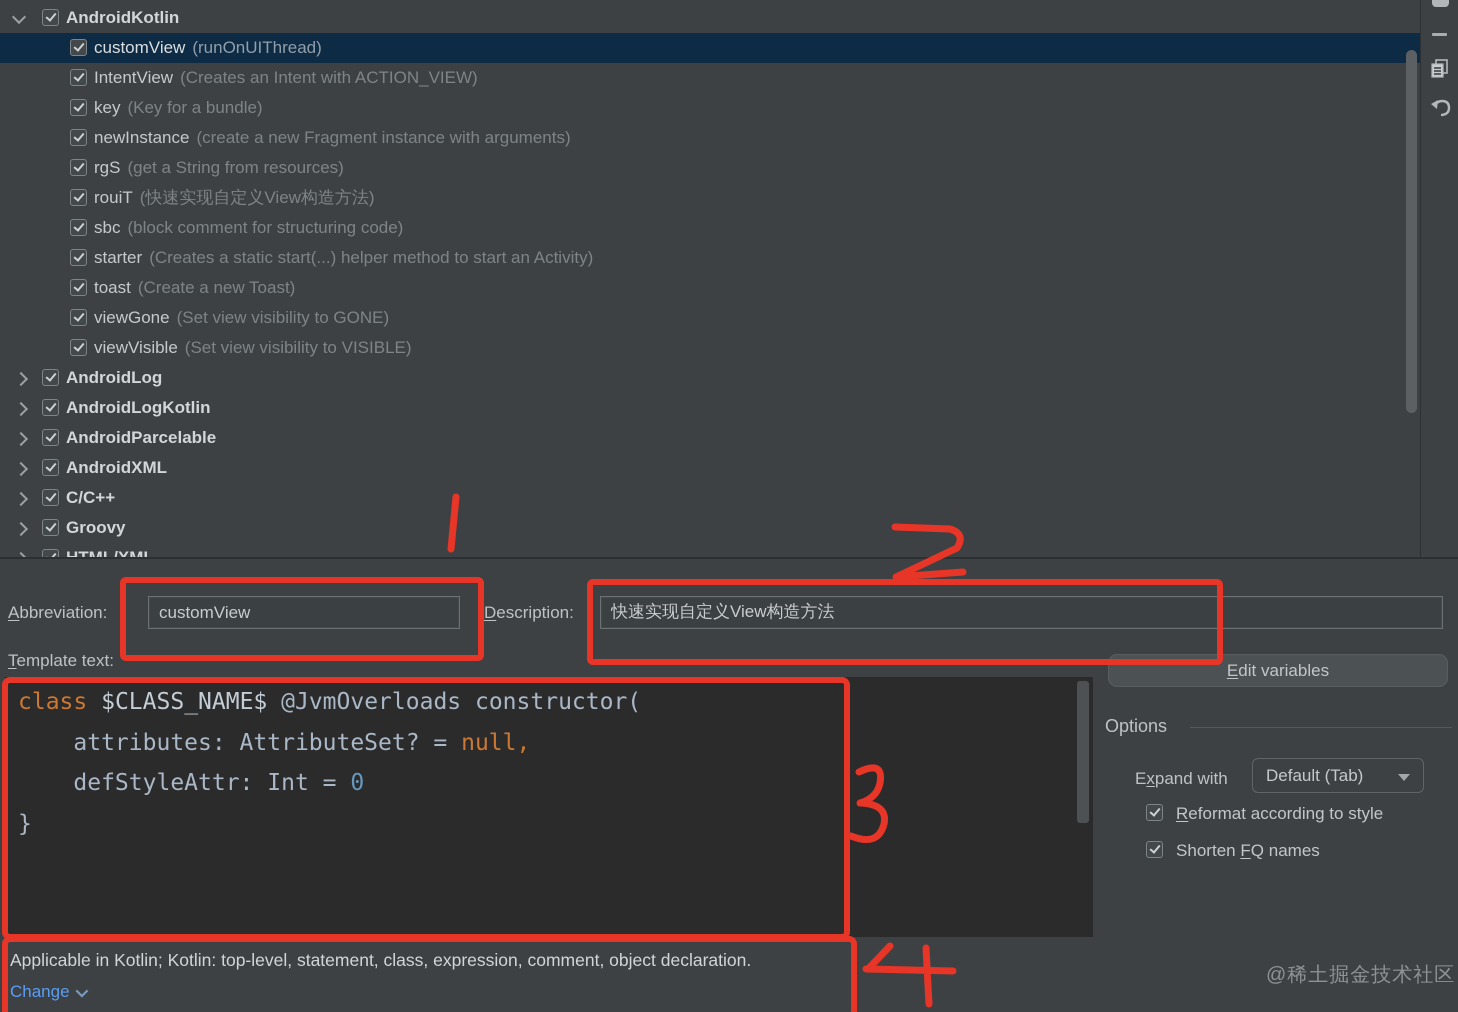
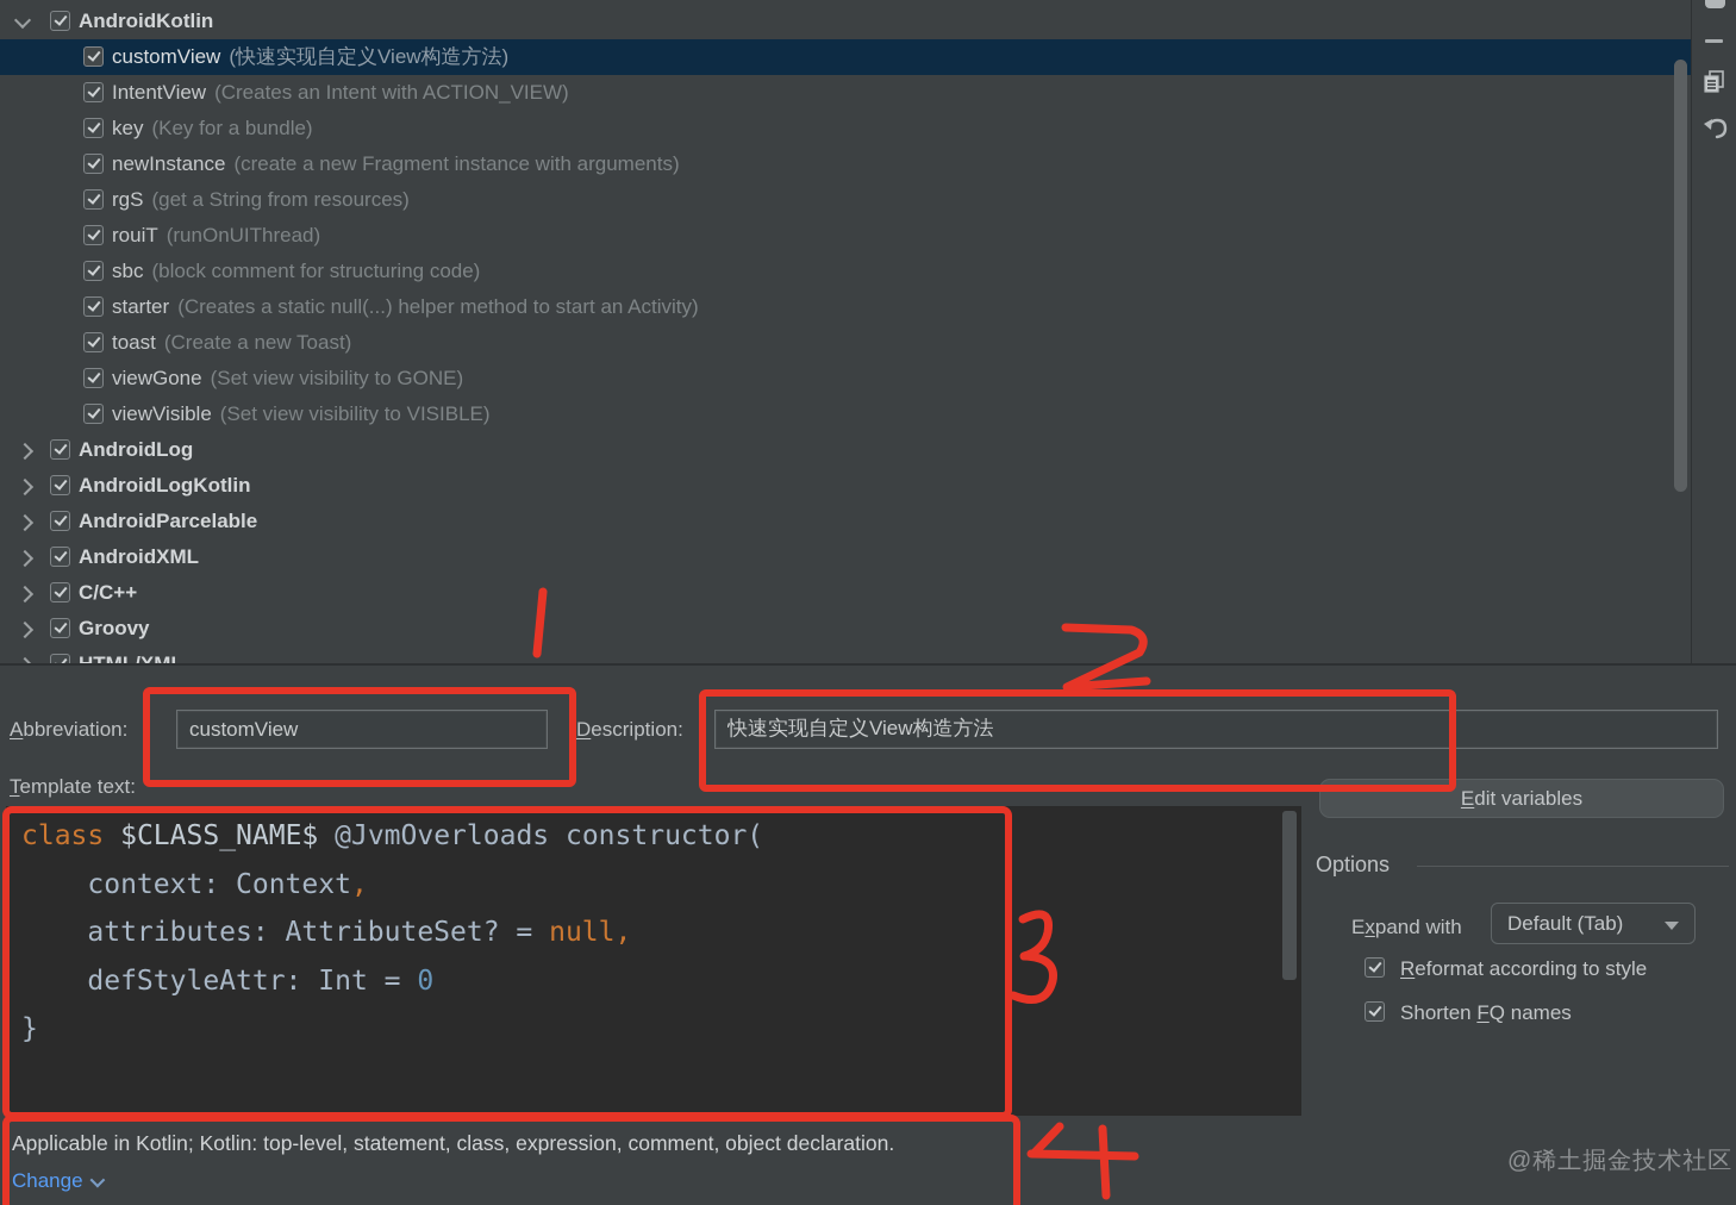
  AndroidKotlin
- customView (runOnUIThread)
+ customView (快速实现自定义View构造方法)
  IntentView (Creates an Intent with ACTION_VIEW)
  key (Key for a bundle)
  newInstance (create a new Fragment instance with arguments)
  rgS (get a String from resources)
- rouiT (快速实现自定义View构造方法)
+ rouiT (runOnUIThread)
  sbc (block comment for structuring code)
- starter (Creates a static start(...) helper method to start an Activity)
+ starter (Creates a static null(...) helper method to start an Activity)
  toast (Create a new Toast)
  viewGone (Set view visibility to GONE)
  viewVisible (Set view visibility to VISIBLE)
  AndroidLog
  AndroidLogKotlin
  AndroidParcelable
  AndroidXML
  C/C++
  Groovy
  Abbreviation:
  customView
  Description:
  快速实现自定义View构造方法
  Template text:
  class $CLASS_NAME$ @JvmOverloads constructor(
+ context: Context,
  attributes: AttributeSet? = null,
  defStyleAttr: Int = 0
  }
  Edit variables
  Options
  Expand with
  Default (Tab)
  Reformat according to style
  Shorten FQ names
  Applicable in Kotlin; Kotlin: top-level, statement, class, expression, comment, object declaration.
  Change
  @稀土掘金技术社区
